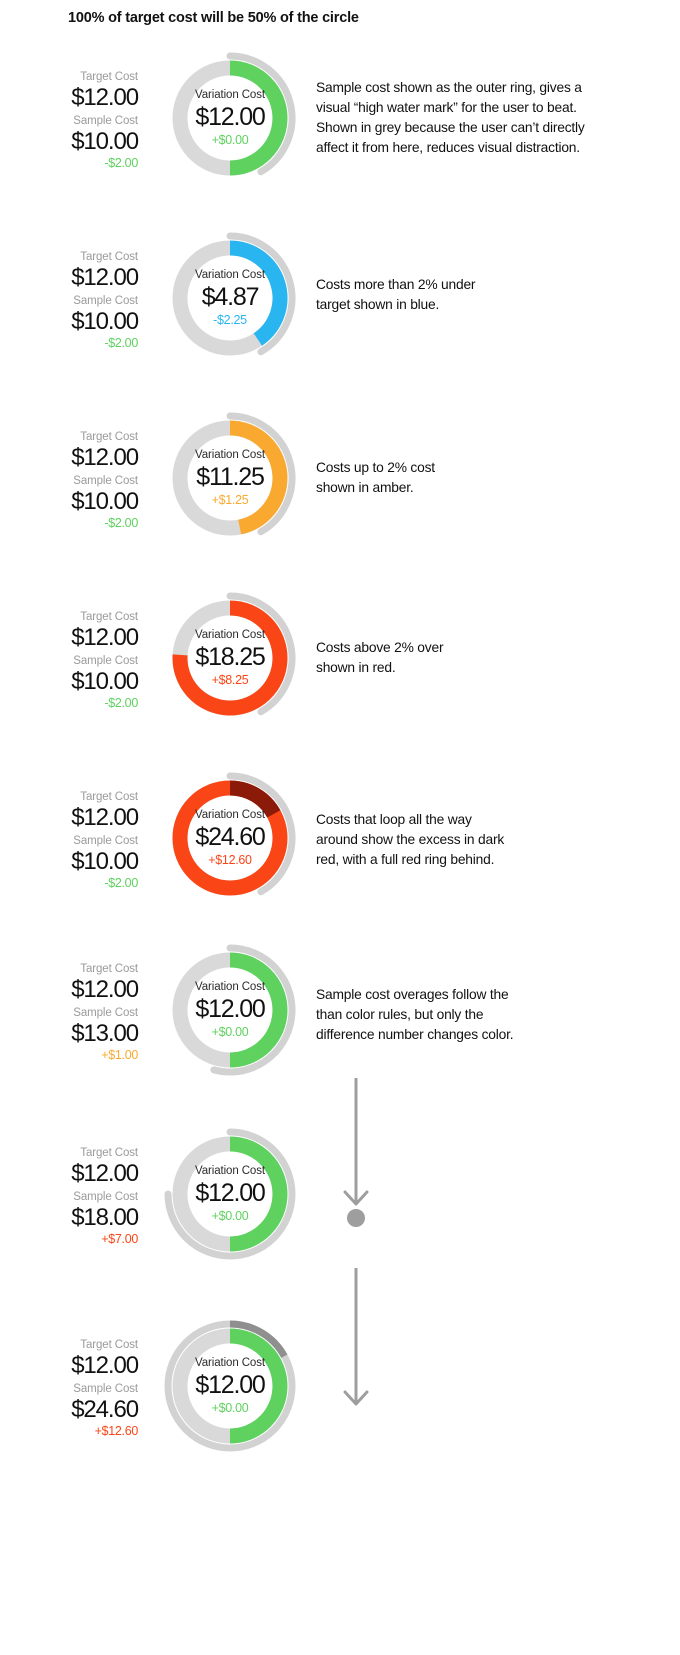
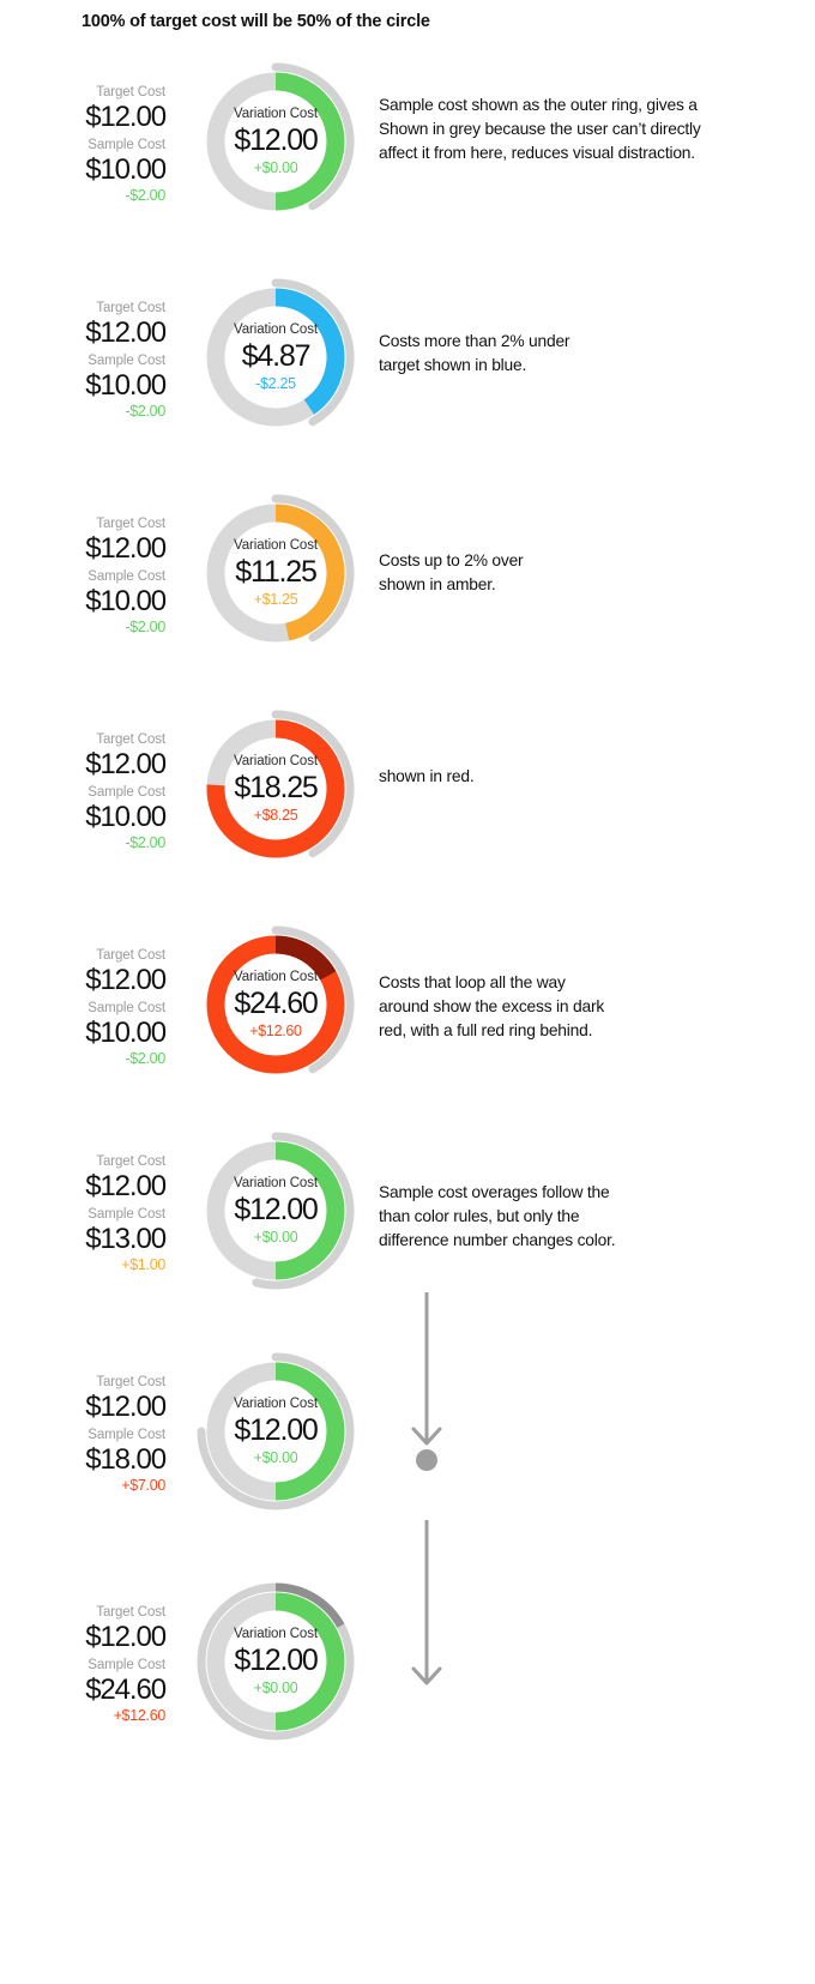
  100% of target cost will be 50% of the circle
  Target Cost
  $12.00
  Sample Cost
  $10.00
  -$2.00
  Variation Cost
  $12.00
  +$0.00
  Target Cost
  $12.00
  Sample Cost
  $10.00
  -$2.00
  Variation Cost
  $4.87
  -$2.25
  Target Cost
  $12.00
  Sample Cost
  $10.00
  -$2.00
  Variation Cost
  $11.25
  +$1.25
  Target Cost
  $12.00
  Sample Cost
  $10.00
  -$2.00
  Variation Cost
  $18.25
  +$8.25
  Target Cost
  $12.00
  Sample Cost
  $10.00
  -$2.00
  Variation Cost
  $24.60
  +$12.60
  Target Cost
  $12.00
  Sample Cost
  $13.00
  +$1.00
  Variation Cost
  $12.00
  +$0.00
  Target Cost
  $12.00
  Sample Cost
  $18.00
  +$7.00
  Variation Cost
  $12.00
  +$0.00
  Target Cost
  $12.00
  Sample Cost
  $24.60
  +$12.60
  Variation Cost
  $12.00
  +$0.00
  Sample cost shown as the outer ring, gives a
- visual “high water mark” for the user to beat.
  Shown in grey because the user can’t directly
  affect it from here, reduces visual distraction.
  Costs more than 2% under
  target shown in blue.
- Costs up to 2% cost
+ Costs up to 2% over
  shown in amber.
- Costs above 2% over
  shown in red.
  Costs that loop all the way
  around show the excess in dark
  red, with a full red ring behind.
  Sample cost overages follow the
  than color rules, but only the
  difference number changes color.
